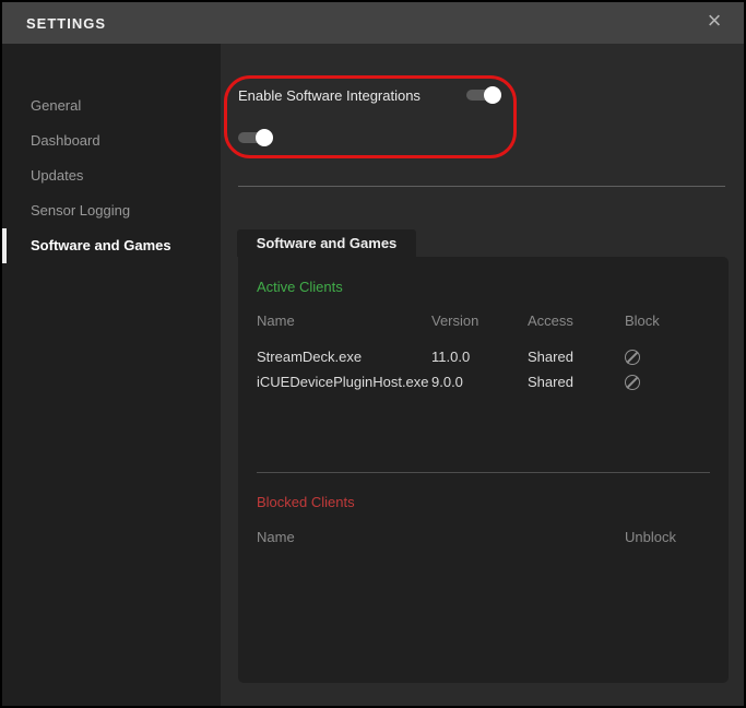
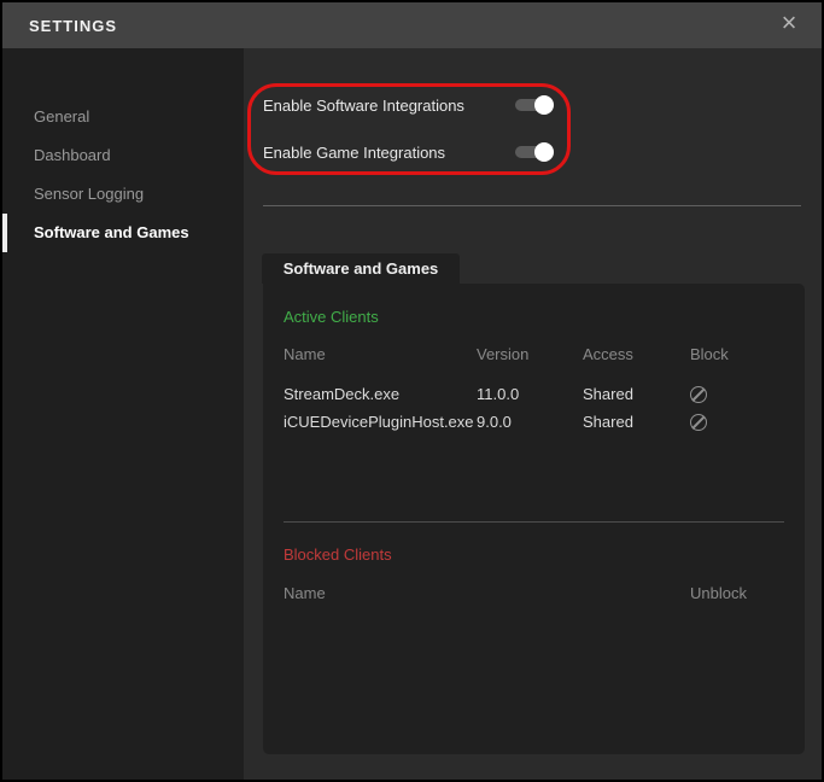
  SETTINGS
  ×
  General
  Dashboard
- Updates
  Sensor Logging
  Software and Games
  Enable Software Integrations
+ Enable Game Integrations
  Software and Games
  Active Clients
  Name
  Version
  Access
  Block
  StreamDeck.exe
  11.0.0
  Shared
  iCUEDevicePluginHost.exe
  9.0.0
  Shared
  Blocked Clients
  Name
  Unblock
